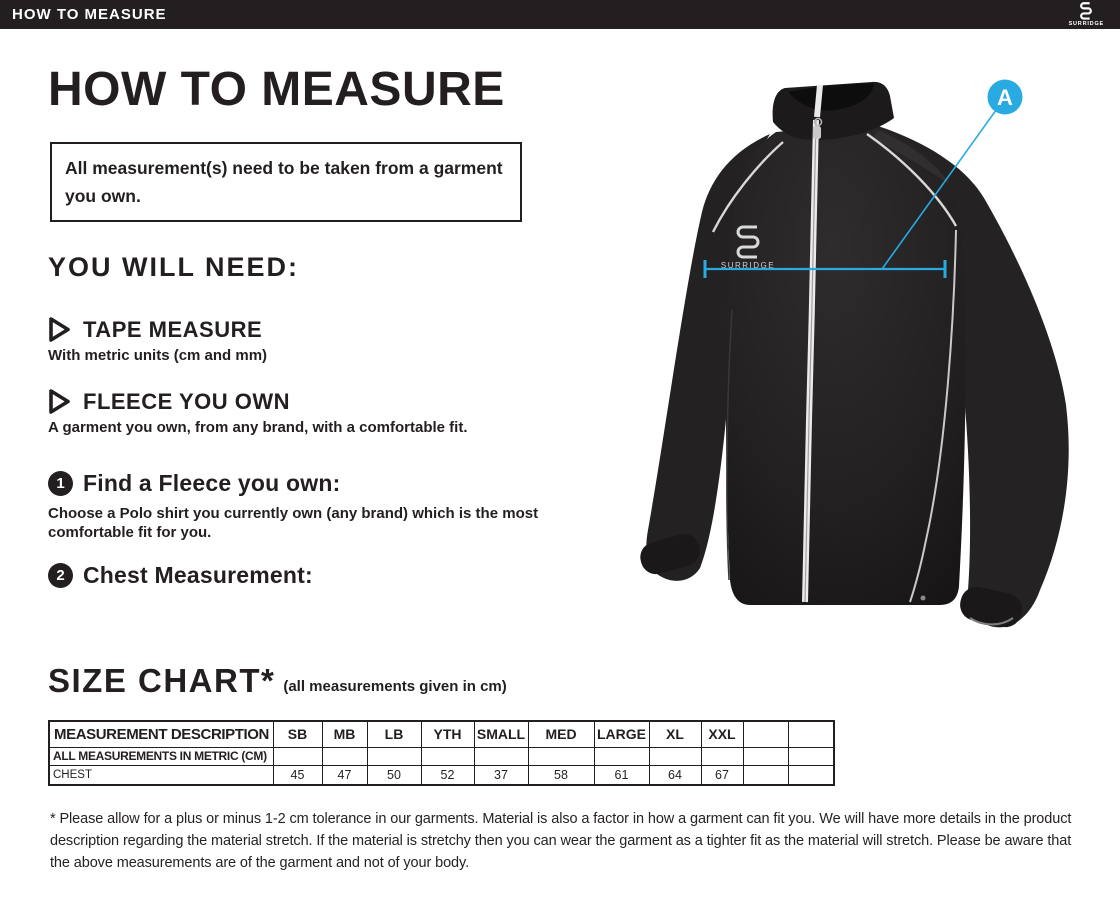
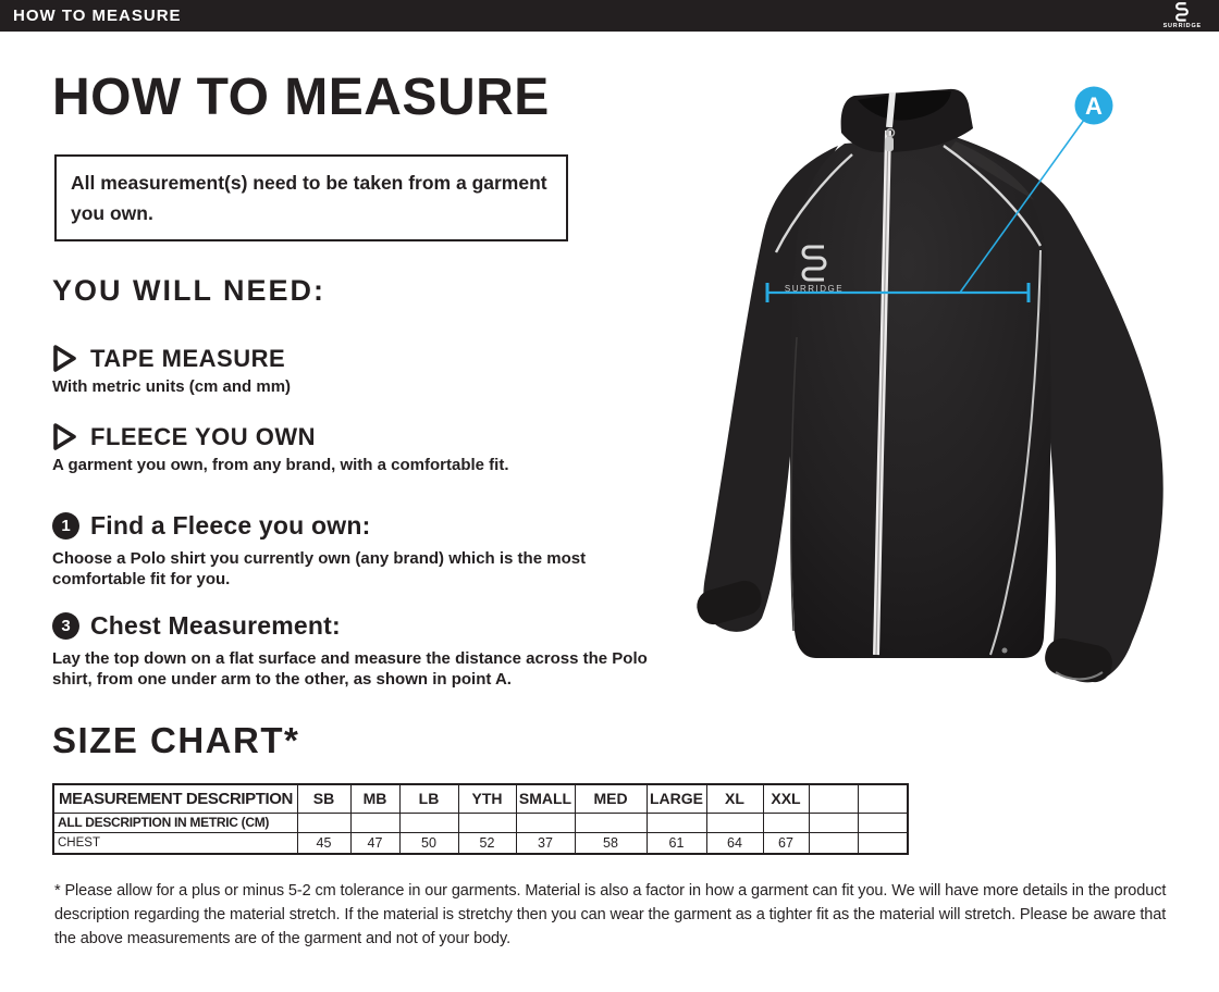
  HOW TO MEASURE
  HOW TO MEASURE
  All measurement(s) need to be taken from a garment you own.
  YOU WILL NEED:
  TAPE MEASURE
  With metric units (cm and mm)
  FLEECE YOU OWN
  A garment you own, from any brand, with a comfortable fit.
  1
  Find a Fleece you own:
  Choose a Polo shirt you currently own (any brand) which is the most comfortable fit for you.
- 2
+ 3
  Chest Measurement:
+ Lay the top down on a flat surface and measure the distance across the Polo shirt, from one under arm to the other, as shown in point A.
  SIZE CHART*
- (all measurements given in cm)
  MEASUREMENT DESCRIPTION	SB	MB	LB	YTH	SMALL	MED	LARGE	XL	XXL
- ALL MEASUREMENTS IN METRIC (CM)
+ ALL DESCRIPTION IN METRIC (CM)
  CHEST	45	47	50	52	37	58	61	64	67
- * Please allow for a plus or minus 1-2 cm tolerance in our garments. Material is also a factor in how a garment can fit you. We will have more details in the product description regarding the material stretch. If the material is stretchy then you can wear the garment as a tighter fit as the material will stretch. Please be aware that the above measurements are of the garment and not of your body.
+ * Please allow for a plus or minus 5-2 cm tolerance in our garments. Material is also a factor in how a garment can fit you. We will have more details in the product description regarding the material stretch. If the material is stretchy then you can wear the garment as a tighter fit as the material will stretch. Please be aware that the above measurements are of the garment and not of your body.
  SURRIDGE
  A
